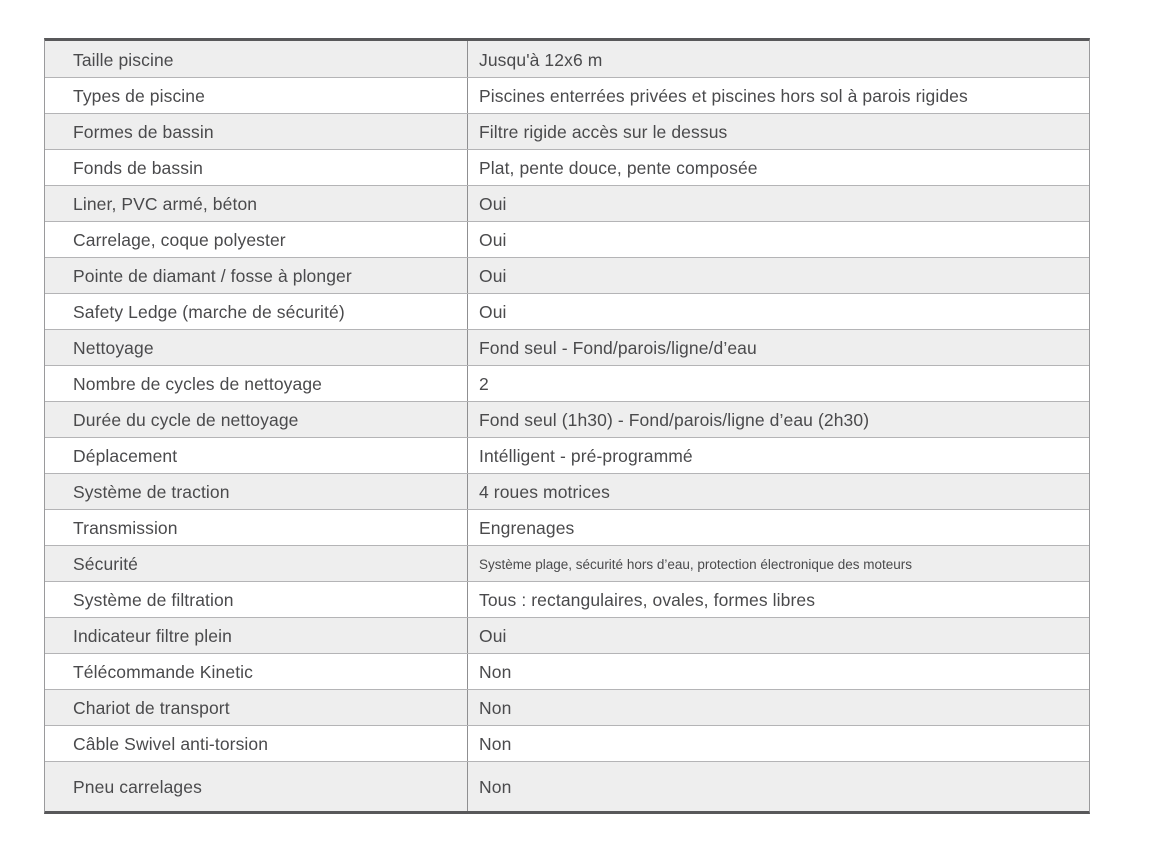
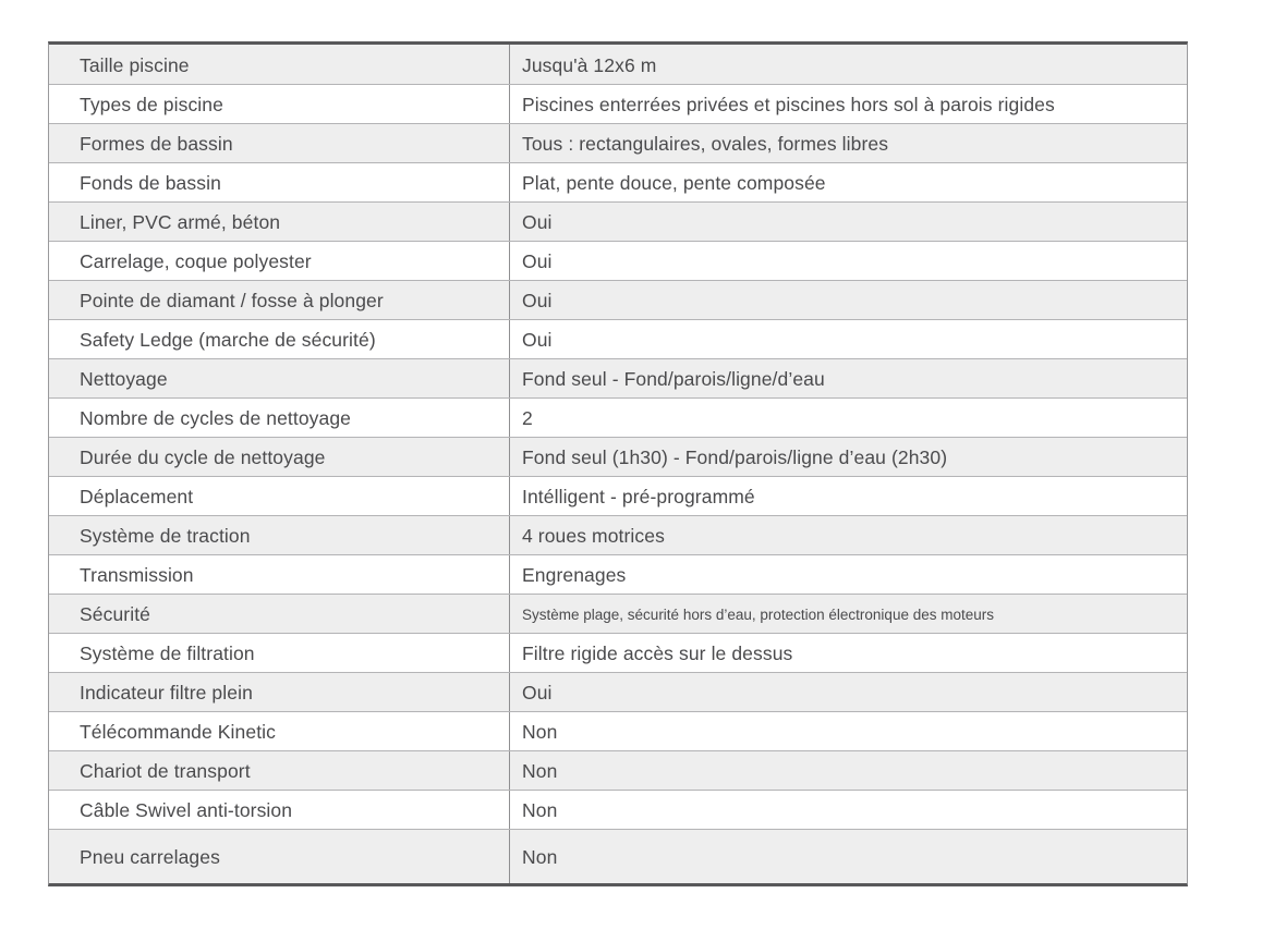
  Taille piscine
  Jusqu'à 12x6 m
  Types de piscine
  Piscines enterrées privées et piscines hors sol à parois rigides
  Formes de bassin
- Filtre rigide accès sur le dessus
+ Tous : rectangulaires, ovales, formes libres
  Fonds de bassin
  Plat, pente douce, pente composée
  Liner, PVC armé, béton
  Oui
  Carrelage, coque polyester
  Oui
  Pointe de diamant / fosse à plonger
  Oui
  Safety Ledge (marche de sécurité)
  Oui
  Nettoyage
  Fond seul - Fond/parois/ligne/d’eau
  Nombre de cycles de nettoyage
  2
  Durée du cycle de nettoyage
  Fond seul (1h30) - Fond/parois/ligne d’eau (2h30)
  Déplacement
  Intélligent - pré-programmé
  Système de traction
  4 roues motrices
  Transmission
  Engrenages
  Sécurité
  Système plage, sécurité hors d’eau, protection électronique des moteurs
  Système de filtration
- Tous : rectangulaires, ovales, formes libres
+ Filtre rigide accès sur le dessus
  Indicateur filtre plein
  Oui
  Télécommande Kinetic
  Non
  Chariot de transport
  Non
  Câble Swivel anti-torsion
  Non
  Pneu carrelages
  Non
